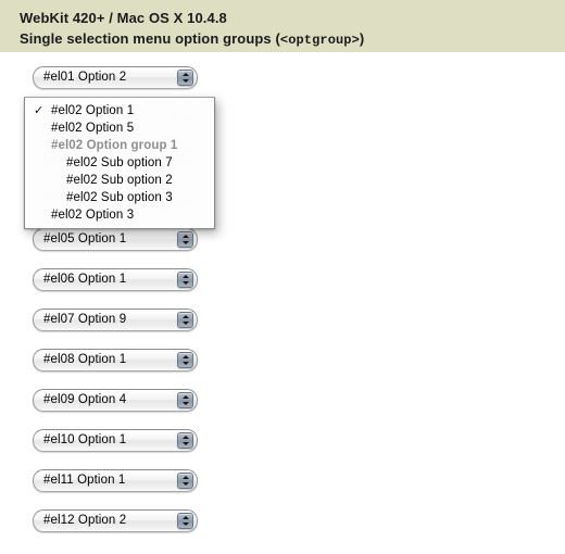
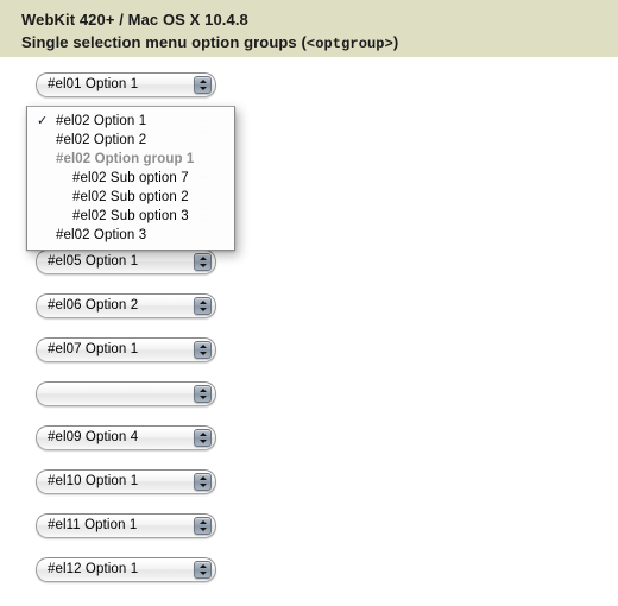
  WebKit 420+ / Mac OS X 10.4.8
  Single selection menu option groups (<optgroup>)
- #el01 Option 2
+ #el01 Option 1
  #el05 Option 1
- #el06 Option 1
+ #el06 Option 2
- #el07 Option 9
+ #el07 Option 1
- #el08 Option 1
  #el09 Option 4
  #el10 Option 1
  #el11 Option 1
- #el12 Option 2
+ #el12 Option 1
  ✓
  #el02 Option 1
- #el02 Option 5
+ #el02 Option 2
  #el02 Option group 1
  #el02 Sub option 7
  #el02 Sub option 2
  #el02 Sub option 3
  #el02 Option 3
